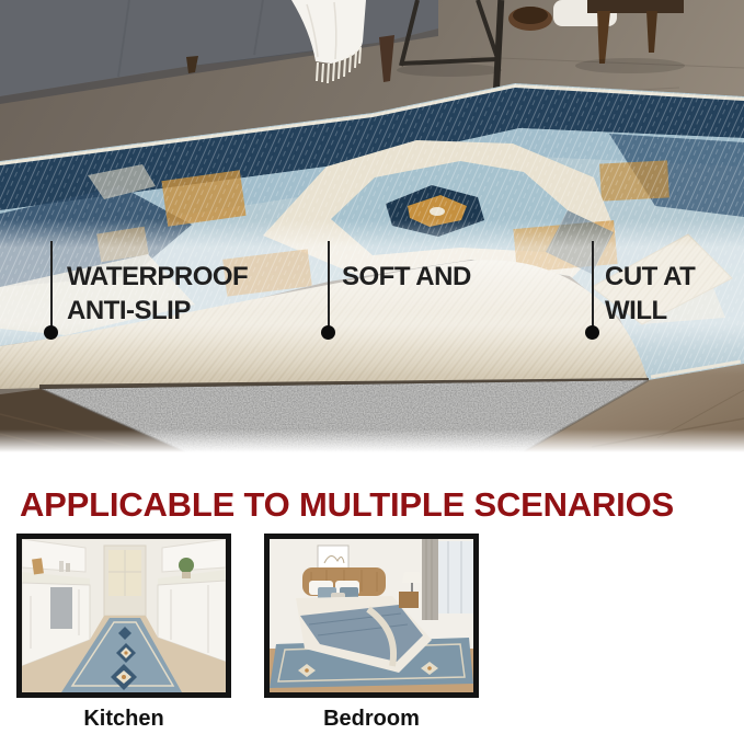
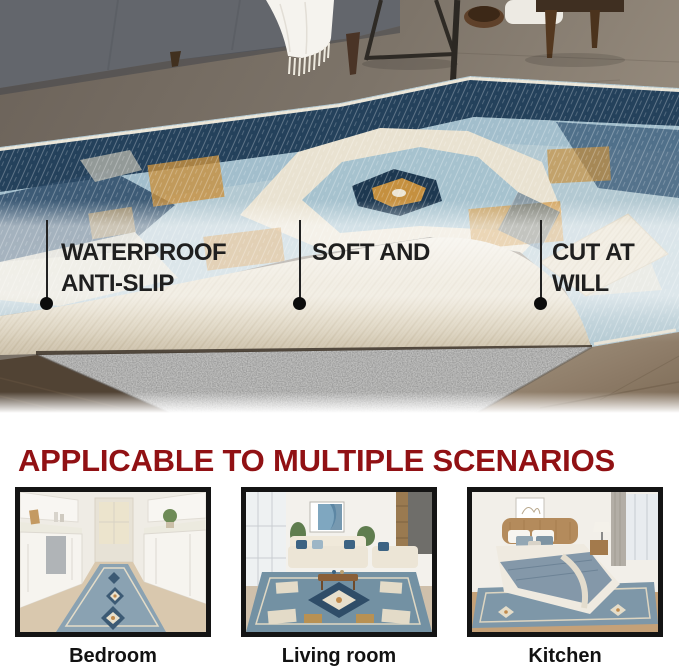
  WATERPROOF
  ANTI-SLIP
  SOFT AND
  CUT AT
  WILL
  APPLICABLE TO MULTIPLE SCENARIOS
- Kitchen
+ Bedroom
+ Living room
- Bedroom
+ Kitchen
